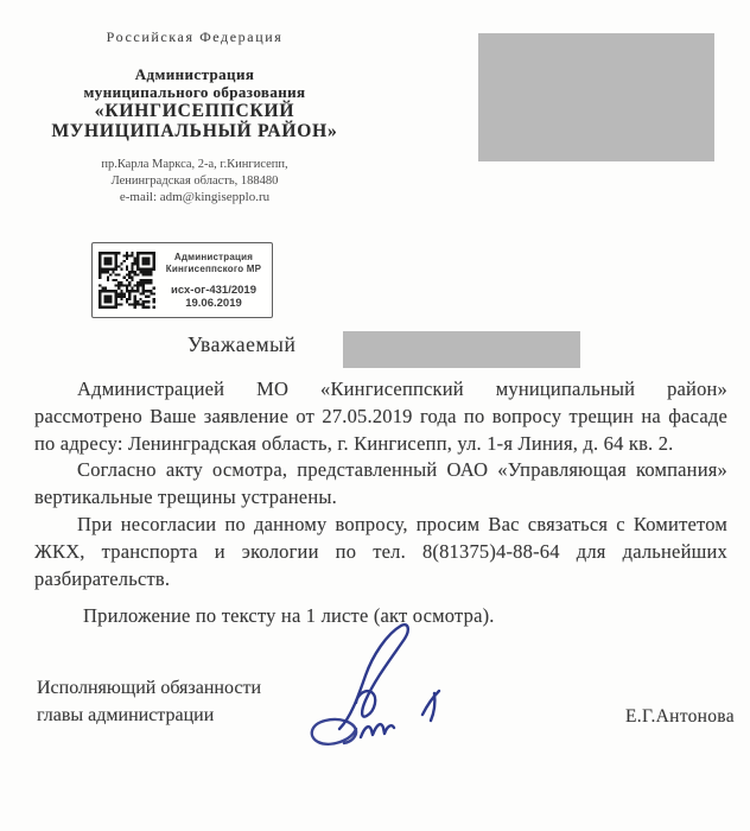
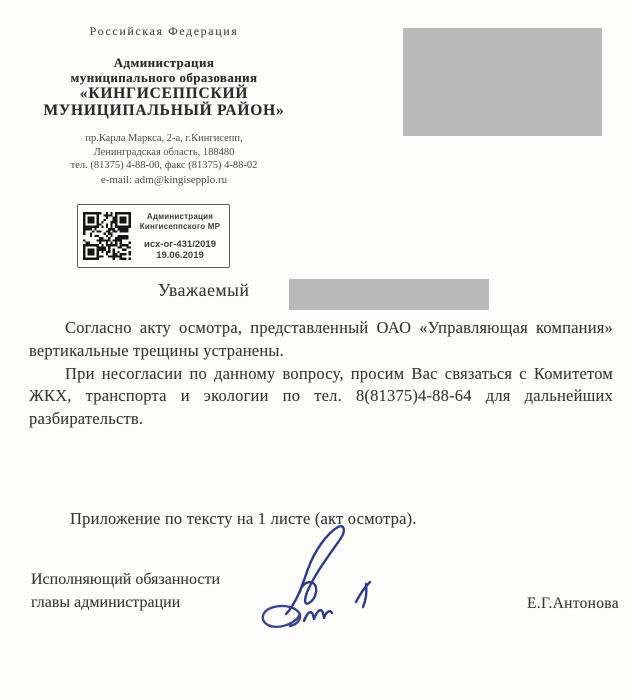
  Российская Федерация
  Администрация
  муниципального образования
  «КИНГИСЕППСКИЙ
  МУНИЦИПАЛЬНЫЙ РАЙОН»
  пр.Карла Маркса, 2-а, г.Кингисепп,
  Ленинградская область, 188480
+ тел. (81375) 4-88-00, факс (81375) 4-88-02
  e-mail: adm@kingisepplo.ru
  Администрация
  Кингисеппского МР
  исх-ог-431/2019
  19.06.2019
  Уважаемый
- Администрацией МО «Кингисеппский муниципальный район» рассмотрено Ваше заявление от 27.05.2019 года по вопросу трещин на фасаде по адресу: Ленинградская область, г. Кингисепп, ул. 1-я Линия, д. 64 кв. 2.
  Согласно акту осмотра, представленный ОАО «Управляющая компания» вертикальные трещины устранены.
  При несогласии по данному вопросу, просим Вас связаться с Комитетом ЖКХ, транспорта и экологии по тел. 8(81375)4-88-64 для дальнейших разбирательств.
  Приложение по тексту на 1 листе (акт осмотра).
  Исполняющий обязанности
  главы администрации
  Е.Г.Антонова
